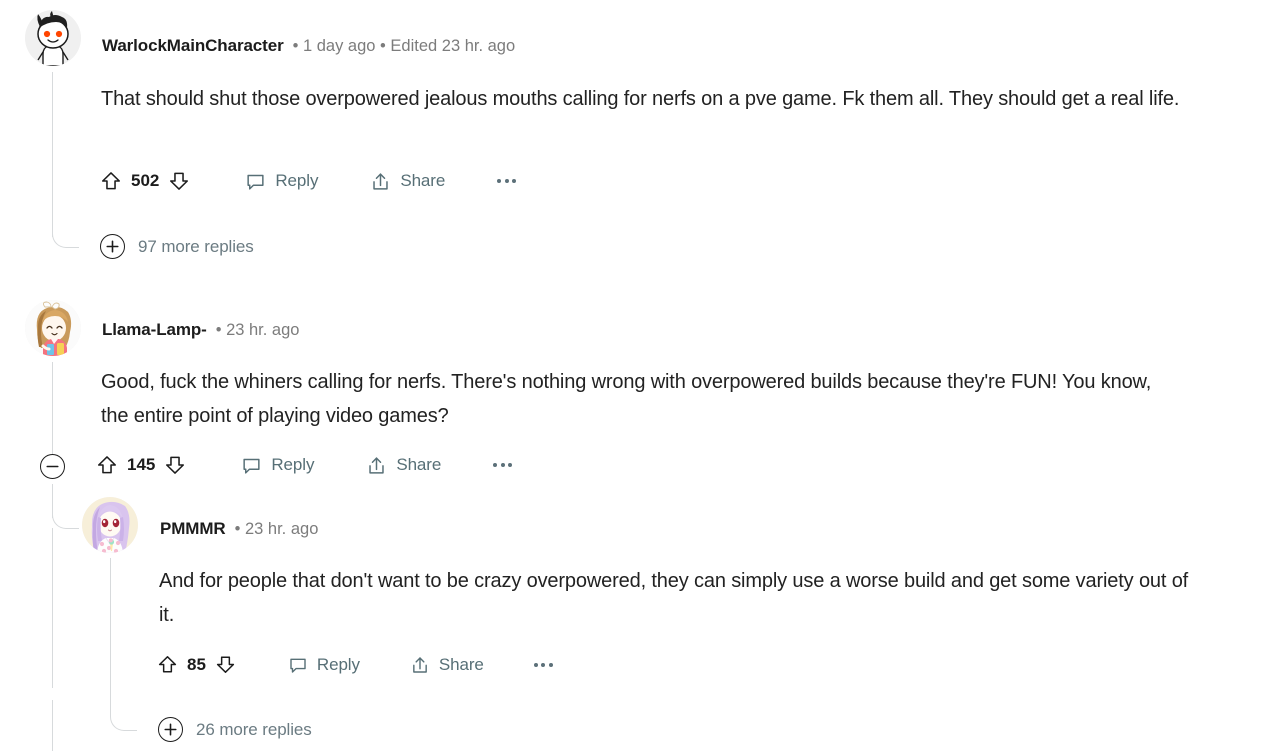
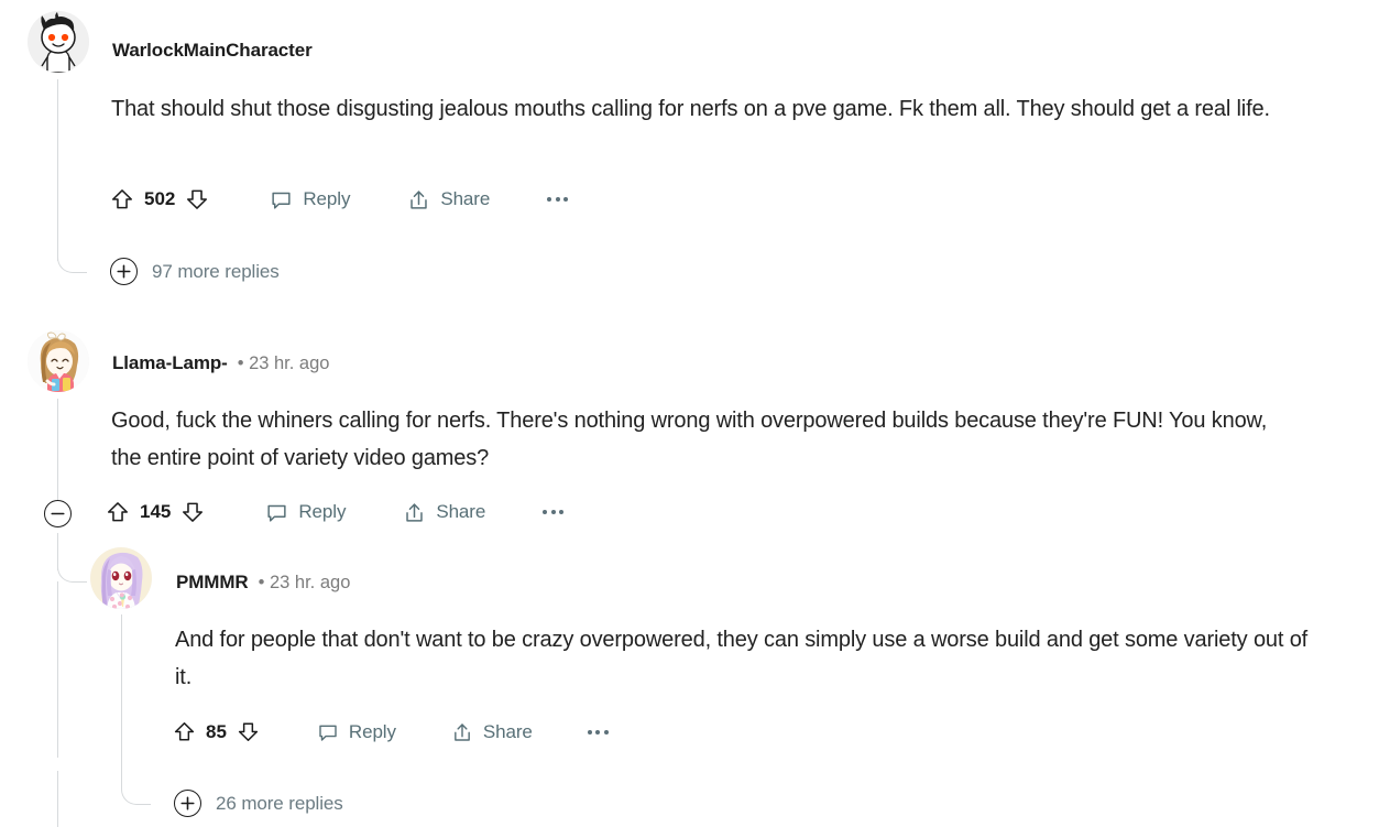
  WarlockMainCharacter
- • 1 day ago • Edited 23 hr. ago
- That should shut those overpowered jealous mouths calling for nerfs on a pve game. Fk them all. They should get a real life.
+ That should shut those disgusting jealous mouths calling for nerfs on a pve game. Fk them all. They should get a real life.
  502
  Reply
  Share
  97 more replies
  Llama-Lamp-
  • 23 hr. ago
- Good, fuck the whiners calling for nerfs. There's nothing wrong with overpowered builds because they're FUN! You know, the entire point of playing video games?
+ Good, fuck the whiners calling for nerfs. There's nothing wrong with overpowered builds because they're FUN! You know, the entire point of variety video games?
  145
  Reply
  Share
  PMMMR
  • 23 hr. ago
  And for people that don't want to be crazy overpowered, they can simply use a worse build and get some variety out of it.
  85
  Reply
  Share
  26 more replies
